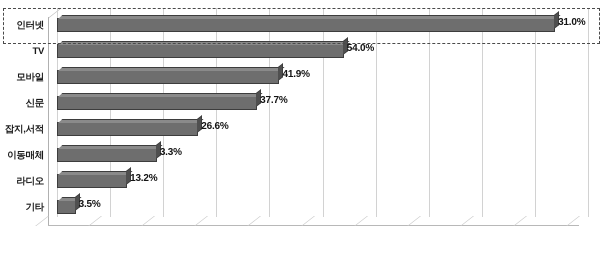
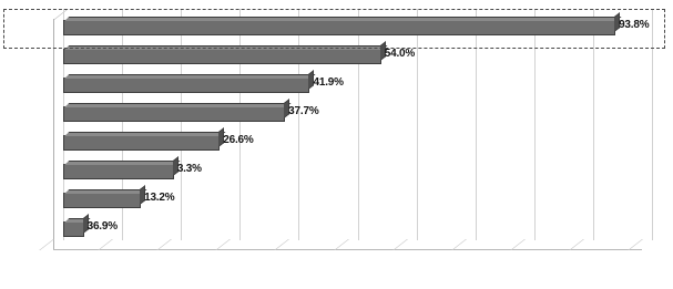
- 인터넷
- TV
- 모바일
- 신문
- 잡지,서적
- 이동매체
- 라디오
- 기타
- 31.0%
+ 93.8%
  54.0%
  41.9%
  37.7%
  26.6%
  3.3%
  13.2%
- 3.5%
+ 36.9%
